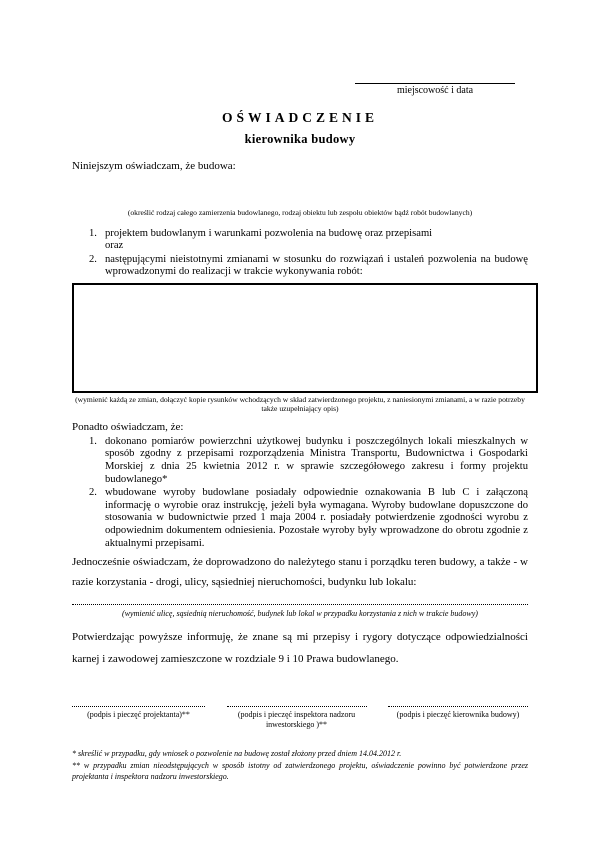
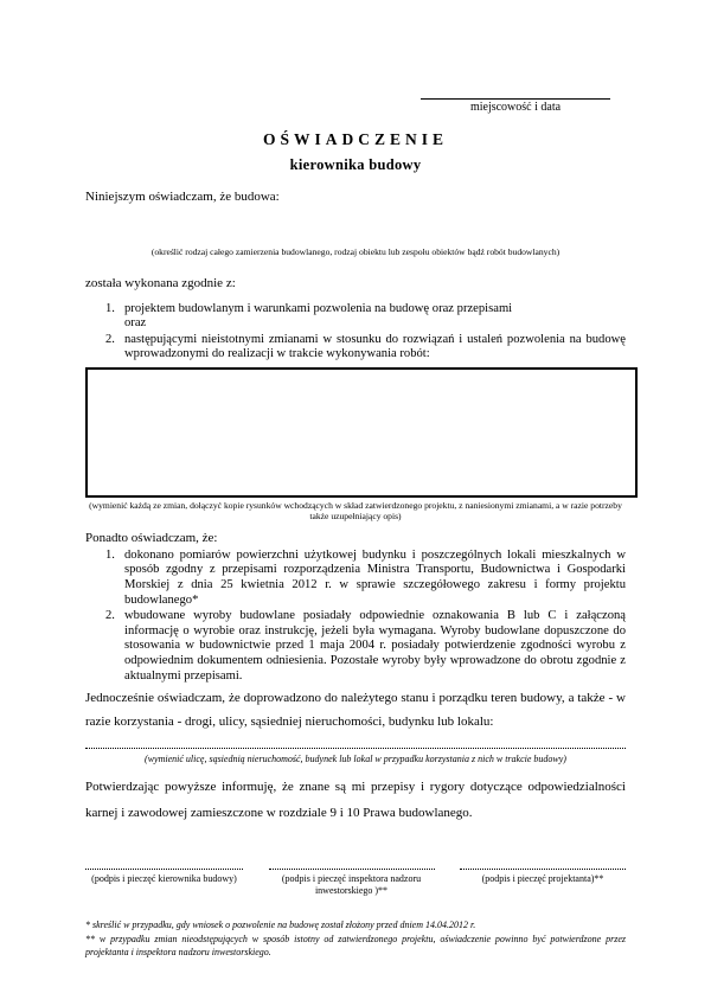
  miejscowość i data
  OŚWIADCZENIE
  kierownika budowy
  Niniejszym oświadczam, że budowa:
  (określić rodzaj całego zamierzenia budowlanego, rodzaj obiektu lub zespołu obiektów bądź robót budowlanych)
+ została wykonana zgodnie z:
  1.
  projektem budowlanym i warunkami pozwolenia na budowę oraz przepisami
  oraz
  2.
  następującymi nieistotnymi zmianami w stosunku do rozwiązań i ustaleń pozwolenia na budowę wprowadzonymi do realizacji w trakcie wykonywania robót:
  (wymienić każdą ze zmian, dołączyć kopie rysunków wchodzących w skład zatwierdzonego projektu, z naniesionymi zmianami, a w razie potrzeby także uzupełniający opis)
  Ponadto oświadczam, że:
  1.
  dokonano pomiarów powierzchni użytkowej budynku i poszczególnych lokali mieszkalnych w sposób zgodny z przepisami rozporządzenia Ministra Transportu, Budownictwa i Gospodarki Morskiej z dnia 25 kwietnia 2012 r. w sprawie szczegółowego zakresu i formy projektu budowlanego*
  2.
  wbudowane wyroby budowlane posiadały odpowiednie oznakowania B lub C i załączoną informację o wyrobie oraz instrukcję, jeżeli była wymagana. Wyroby budowlane dopuszczone do stosowania w budownictwie przed 1 maja 2004 r. posiadały potwierdzenie zgodności wyrobu z odpowiednim dokumentem odniesienia. Pozostałe wyroby były wprowadzone do obrotu zgodnie z aktualnymi przepisami.
  Jednocześnie oświadczam, że doprowadzono do należytego stanu i porządku teren budowy, a także - w razie korzystania - drogi, ulicy, sąsiedniej nieruchomości, budynku lub lokalu:
  (wymienić ulicę, sąsiednią nieruchomość, budynek lub lokal w przypadku korzystania z nich w trakcie budowy)
  Potwierdzając powyższe informuję, że znane są mi przepisy i rygory dotyczące odpowiedzialności karnej i zawodowej zamieszczone w rozdziale 9 i 10 Prawa budowlanego.
- (podpis i pieczęć projektanta)**
+ (podpis i pieczęć kierownika budowy)
  (podpis i pieczęć inspektora nadzoru inwestorskiego )**
- (podpis i pieczęć kierownika budowy)
+ (podpis i pieczęć projektanta)**
  * skreślić w przypadku, gdy wniosek o pozwolenie na budowę został złożony przed dniem 14.04.2012 r.
  ** w przypadku zmian nieodstępujących w sposób istotny od zatwierdzonego projektu, oświadczenie powinno być potwierdzone przez projektanta i inspektora nadzoru inwestorskiego.
